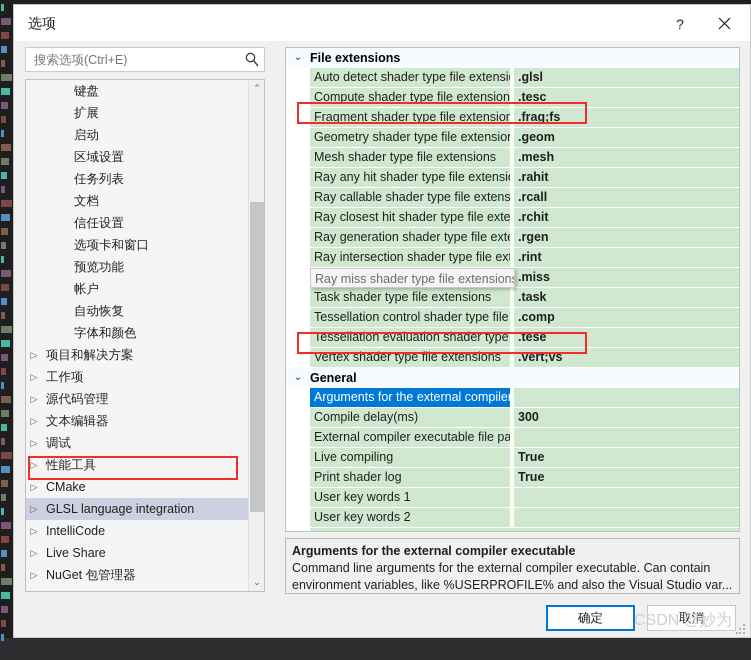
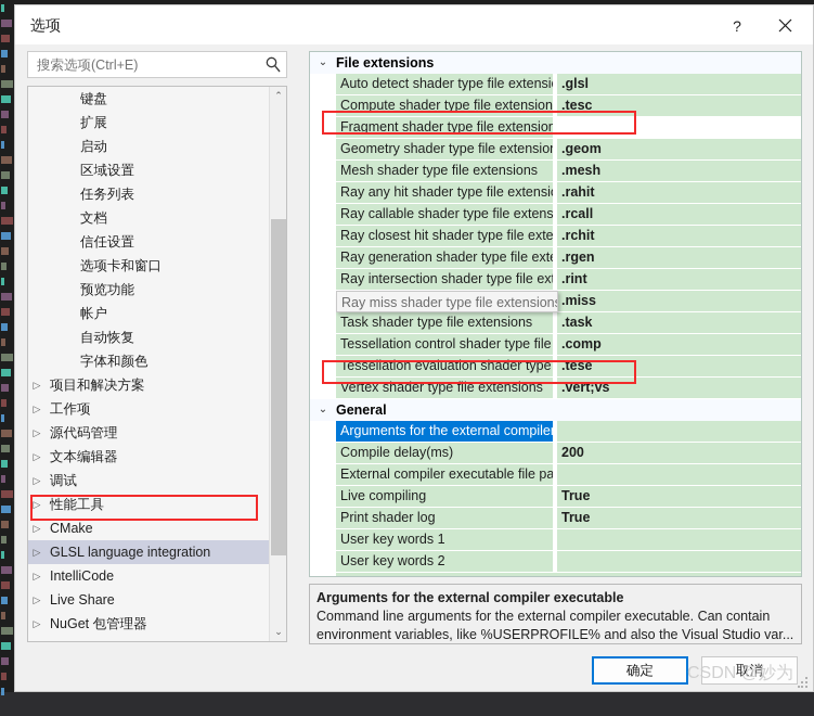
  选项
  ?
  搜索选项(Ctrl+E)
  键盘
  扩展
  启动
  区域设置
  任务列表
  文档
  信任设置
  选项卡和窗口
  预览功能
  帐户
  自动恢复
  字体和颜色
  ▷ 项目和解决方案
  ▷ 工作项
  ▷ 源代码管理
  ▷ 文本编辑器
  ▷ 调试
  ▷ 性能工具
  ▷ CMake
  ▷ GLSL language integration
  ▷ IntelliCode
  ▷ Live Share
  ▷ NuGet 包管理器
  ⌃
  ⌄
  ⌄
  File extensions
  Auto detect shader type file extensi
  .glsl
  Compute shader type file extension
  .tesc
  Fragment shader type file extension
- .frag;fs
  Geometry shader type file extensio
  .geom
  Mesh shader type file extensions
  .mesh
  Ray any hit shader type file extensi
  .rahit
  Ray callable shader type file extens
  .rcall
  Ray closest hit shader type file exte
  .rchit
  Ray generation shader type file ext
  .rgen
  Ray intersection shader type file ex
  .rint
  .miss
  Task shader type file extensions
  .task
  Tessellation control shader type file
  .comp
  .tese
  Vertex shader type file extensions
  .vert;vs
  ⌄
  General
  Arguments for the external compiler
  Compile delay(ms)
- 300
+ 200
  External compiler executable file pa
  Live compiling
  True
  Print shader log
  True
  User key words 1
  User key words 2
  Ray miss shader type file extensions
  Arguments for the external compiler executable
  Command line arguments for the external compiler executable. Can contain environment variables, like %USERPROFILE% and also the Visual Studio var...
  确定
  取消
  CSDN @妙为
